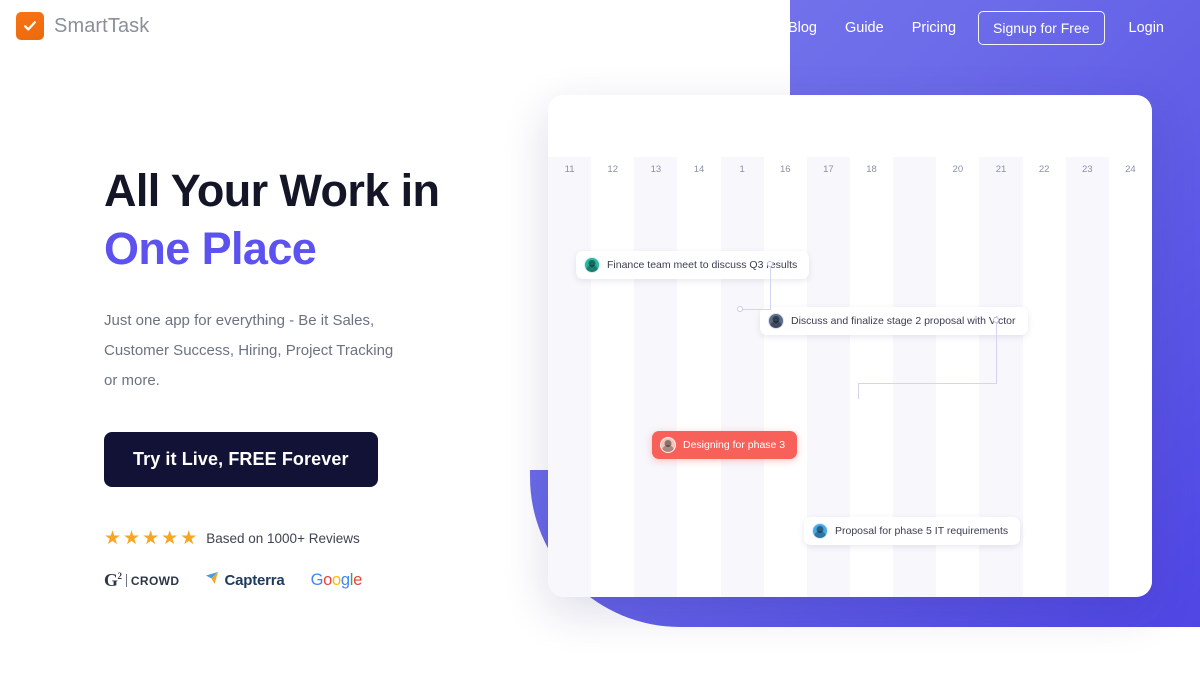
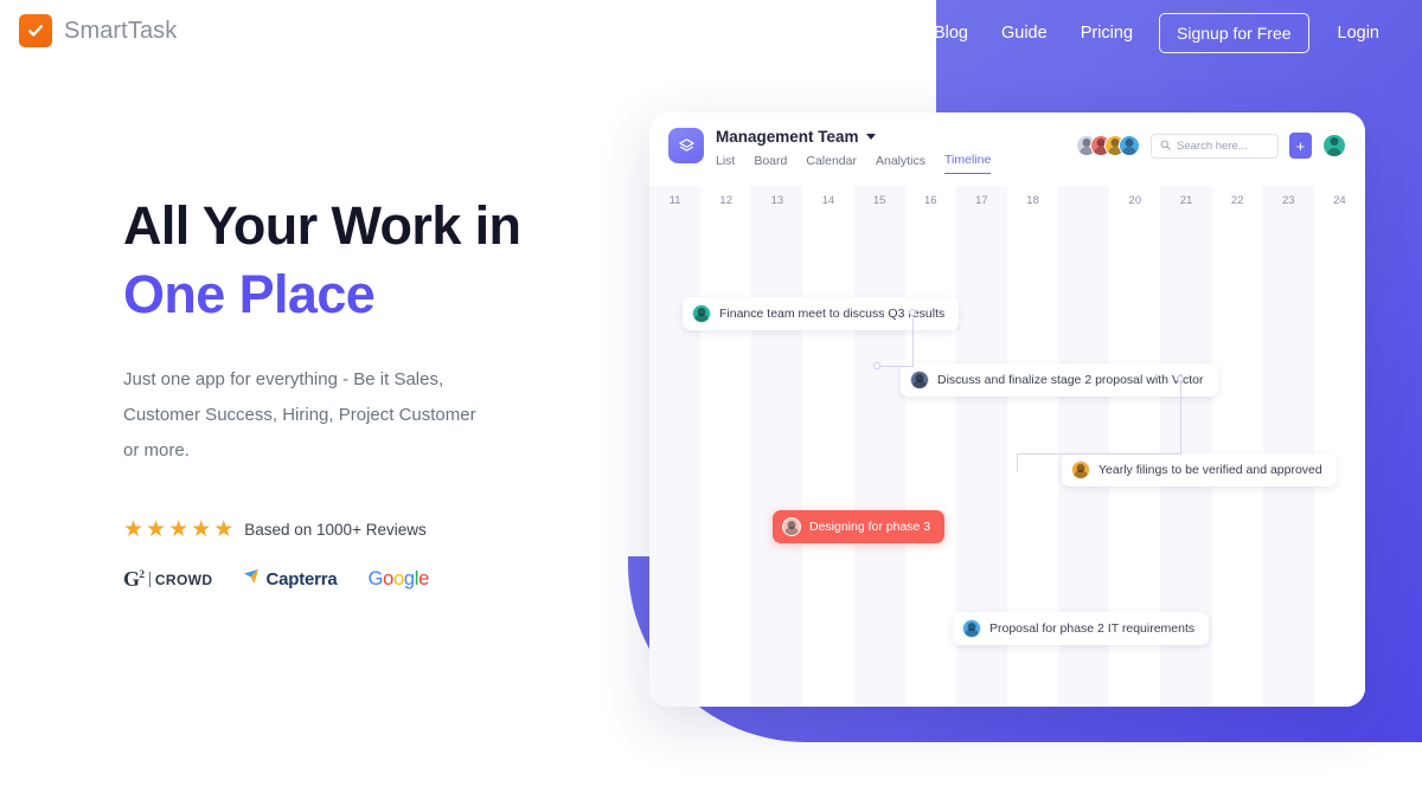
  SmartTask
  Blog
  Guide
  Pricing
  Signup for Free
  Login
  All Your Work in
  One Place
- Just one app for everything - Be it Sales, Customer Success, Hiring, Project Tracking or more.
+ Just one app for everything - Be it Sales, Customer Success, Hiring, Project Customer or more.
- Try it Live, FREE Forever
  ★
  ★
  ★
  ★
  ★
  Based on 1000+ Reviews
  G2
  CROWD
  Capterra
  Google
+ Management Team
+ List
+ Board
+ Calendar
+ Analytics
+ Timeline
+ Search here...
+ +
  11
  12
  13
  14
- 1
+ 15
  16
  17
  18
  20
  21
  22
  23
  24
  Finance team meet to discuss Q3sults
  Discuss and finalize stage 2 proposal withctor
+ Yearly filings to be verified and approved
  Designing for phase 3
- Proposal for phase 5 IT requirements
+ Proposal for phase 2 IT requirements
